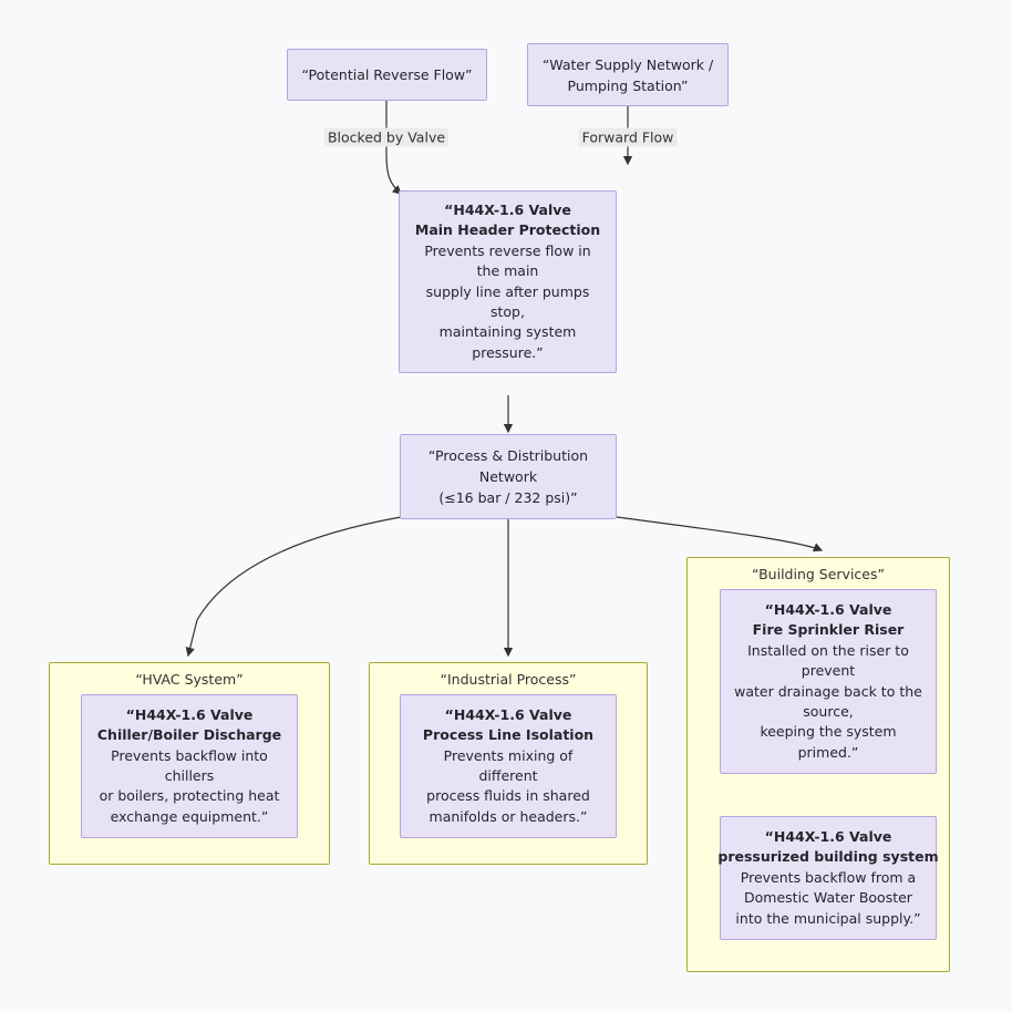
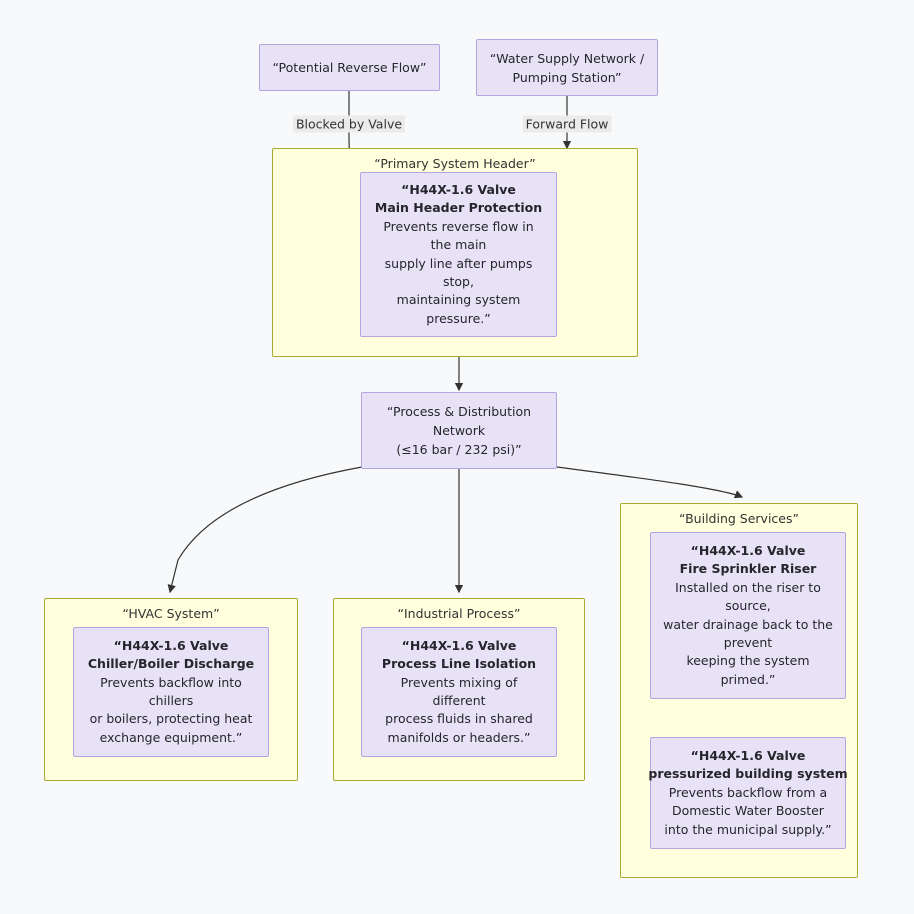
  “Potential Reverse Flow”
  “Water Supply Network /
  Pumping Station”
  Blocked by Valve
  Forward Flow
+ “Primary System Header”
  “H44X-1.6 Valve
  Main Header Protection
  Prevents reverse flow in
  the main
  supply line after pumps
  stop,
  maintaining system
  pressure.”
  “Process & Distribution
  Network
  (≤16 bar / 232 psi)”
  “HVAC System”
  “H44X-1.6 Valve
  Chiller/Boiler Discharge
  Prevents backflow into
  chillers
  or boilers, protecting heat
  exchange equipment.”
  “Industrial Process”
  “H44X-1.6 Valve
  Process Line Isolation
  Prevents mixing of
  different
  process fluids in shared
  manifolds or headers.”
  “Building Services”
  “H44X-1.6 Valve
  Fire Sprinkler Riser
  Installed on the riser to
- prevent
+ source,
  water drainage back to the
- source,
+ prevent
  keeping the system
  primed.”
  “H44X-1.6 Valve
  pressurized building system
  Prevents backflow from a
  Domestic Water Booster
  into the municipal supply.”
